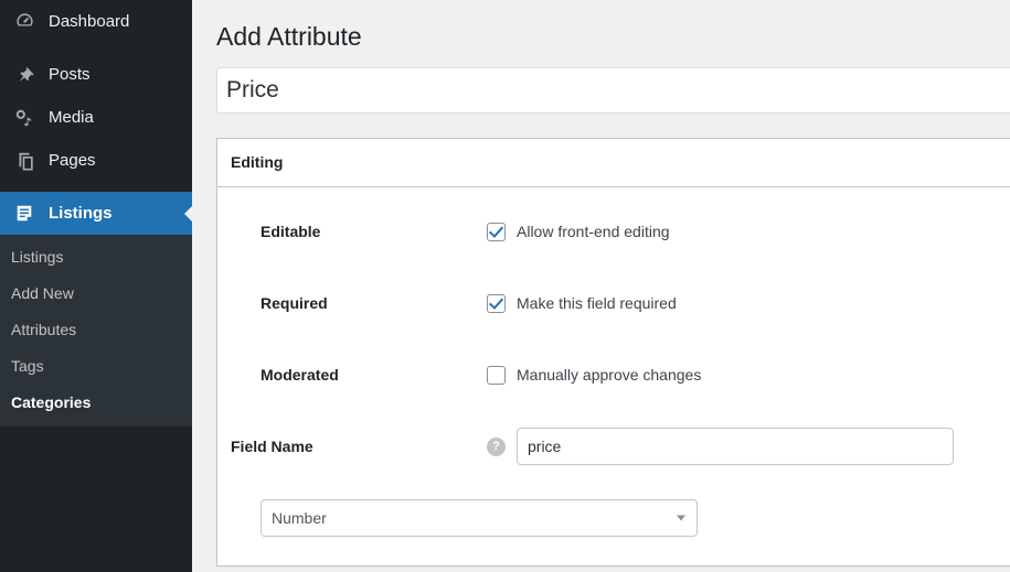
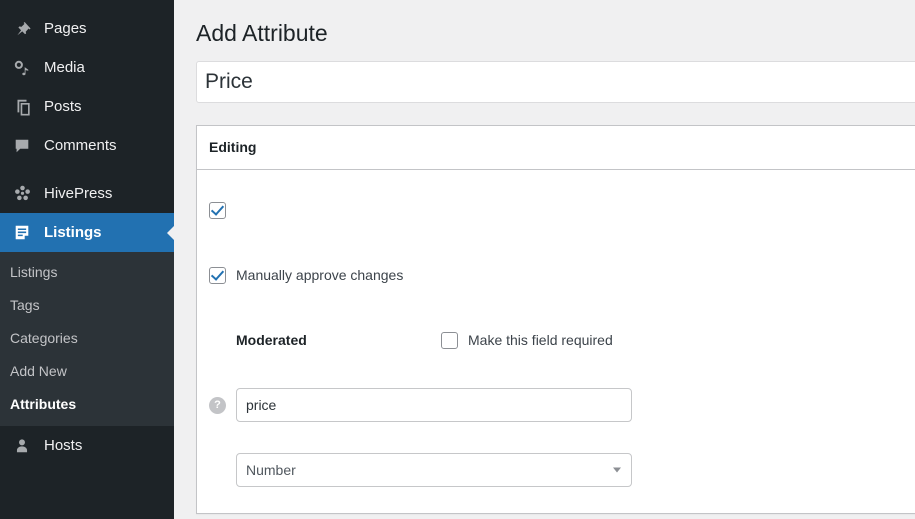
- Dashboard
- Posts
+ Pages
  Media
- Pages
+ Posts
+ Comments
+ HivePress
  Listings
  Listings
- Add New
+ Tags
- Attributes
+ Categories
- Tags
+ Add New
- Categories
+ Attributes
+ Hosts
  Add Attribute
  Price
  Editing
- Editable
- Allow front-end editing
- Required
- Make this field required
+ Manually approve changes
  Moderated
- Manually approve changes
+ Make this field required
- Field Name
  ?
  price
  Number
